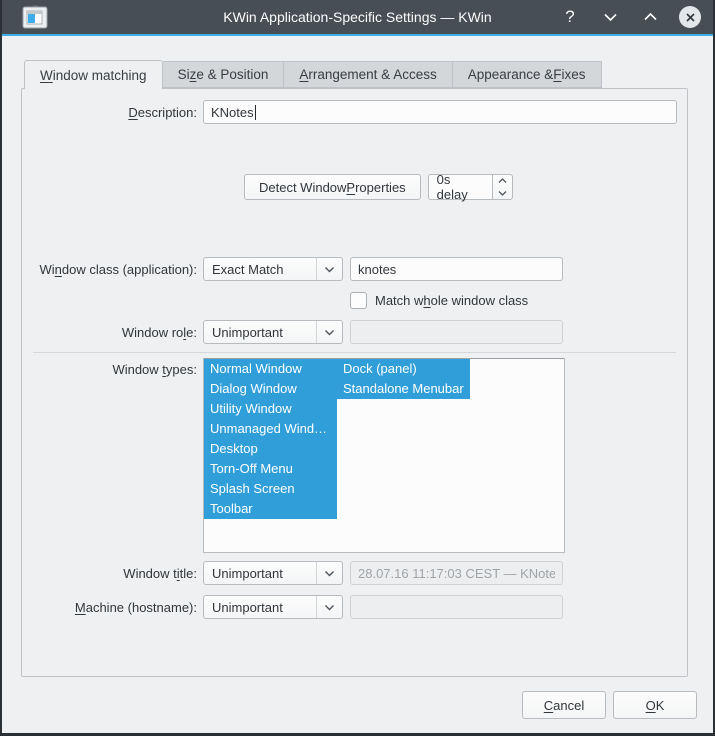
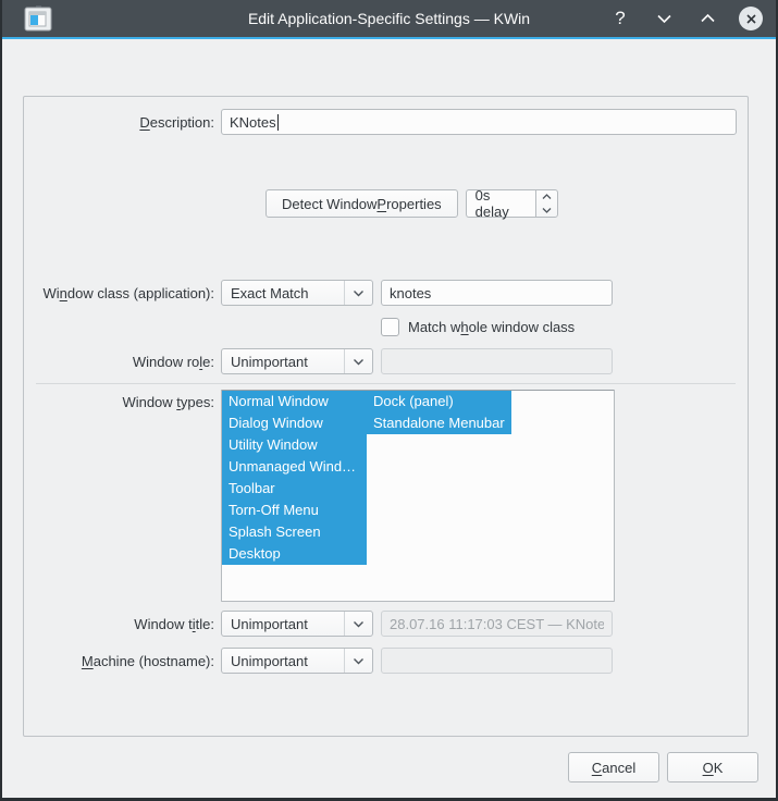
- KWin Application-Specific Settings — KWin
+ Edit Application-Specific Settings — KWin
  ?
- W
- indow matching
- Si
- z
- e & Position
- A
- rrangement & Access
- Appearance &
- F
- ixes
  Description:
  KNotes
  Detect Window
  P
  roperties
  0s delay
  Window class (application):
  Exact Match
  knotes
  Match whole window class
  Window role:
  Unimportant
  Window types:
  Normal Window
  Dialog Window
  Utility Window
  Unmanaged Wind…
- Desktop
+ Toolbar
  Torn-Off Menu
  Splash Screen
- Toolbar
+ Desktop
  Dock (panel)
  Standalone Menubar
  Window title:
  Unimportant
  28.07.16 11:17:03 CEST — KNote
  Machine (hostname):
  Unimportant
  C
  ancel
  O
  K
